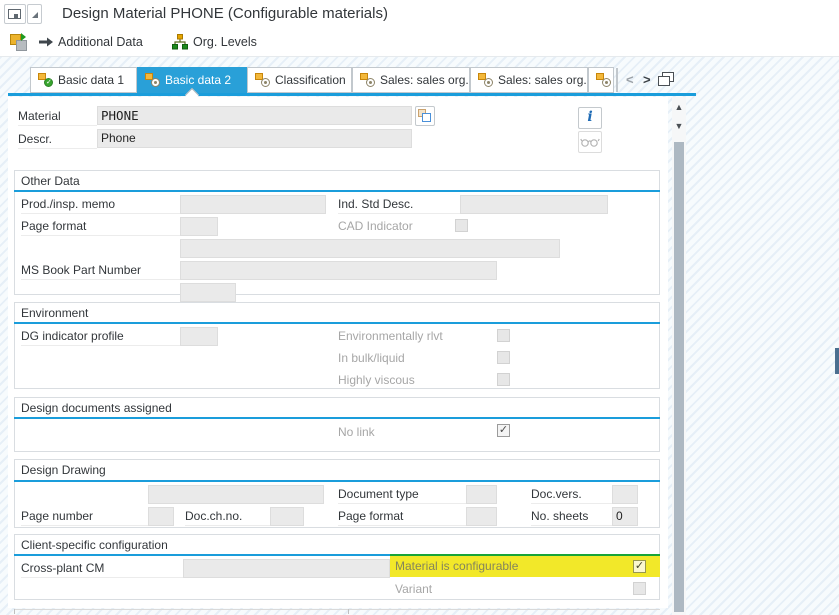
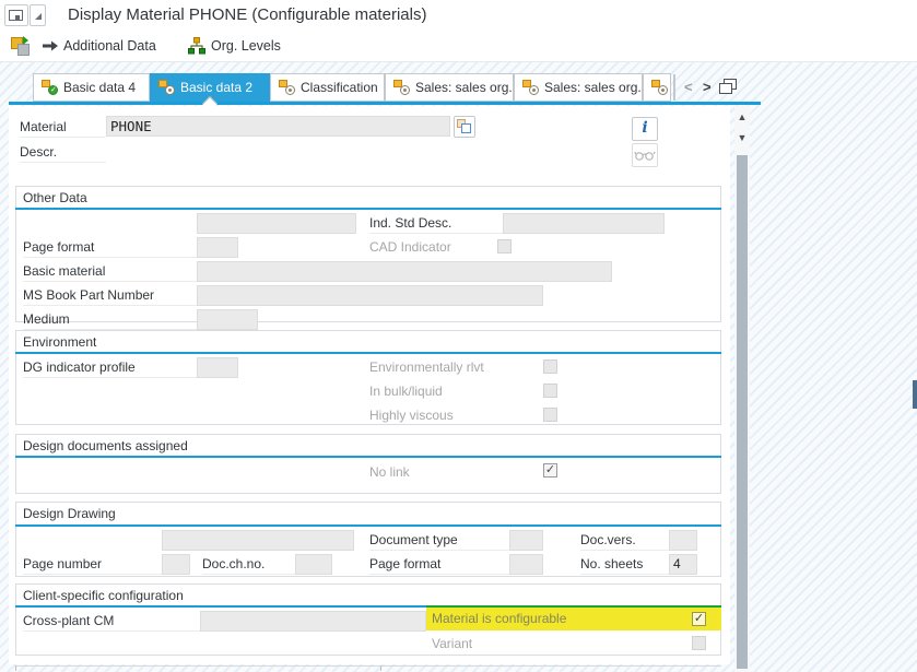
- Design Material PHONE (Configurable materials)
+ Display Material PHONE (Configurable materials)
  Additional Data
  Org. Levels
- Basic data 1
+ Basic data 4
  Basic data 2
  Classification
  Sales: sales org.
  Sales: sales org.
  <
  >
  Material
  PHONE
  Descr.
- Phone
  i
  Other Data
- Prod./insp. memo
  Ind. Std Desc.
  Page format
  CAD Indicator
+ Basic material
  MS Book Part Number
+ Medium
  Environment
  DG indicator profile
  Environmentally rlvt
  In bulk/liquid
  Highly viscous
  Design documents assigned
  No link
  Design Drawing
  Document type
  Doc.vers.
  Page number
  Doc.ch.no.
  Page format
  No. sheets
- 0
+ 4
  Client-specific configuration
  Cross-plant CM
  Material is configurable
  Variant
  ▲
  ▼
